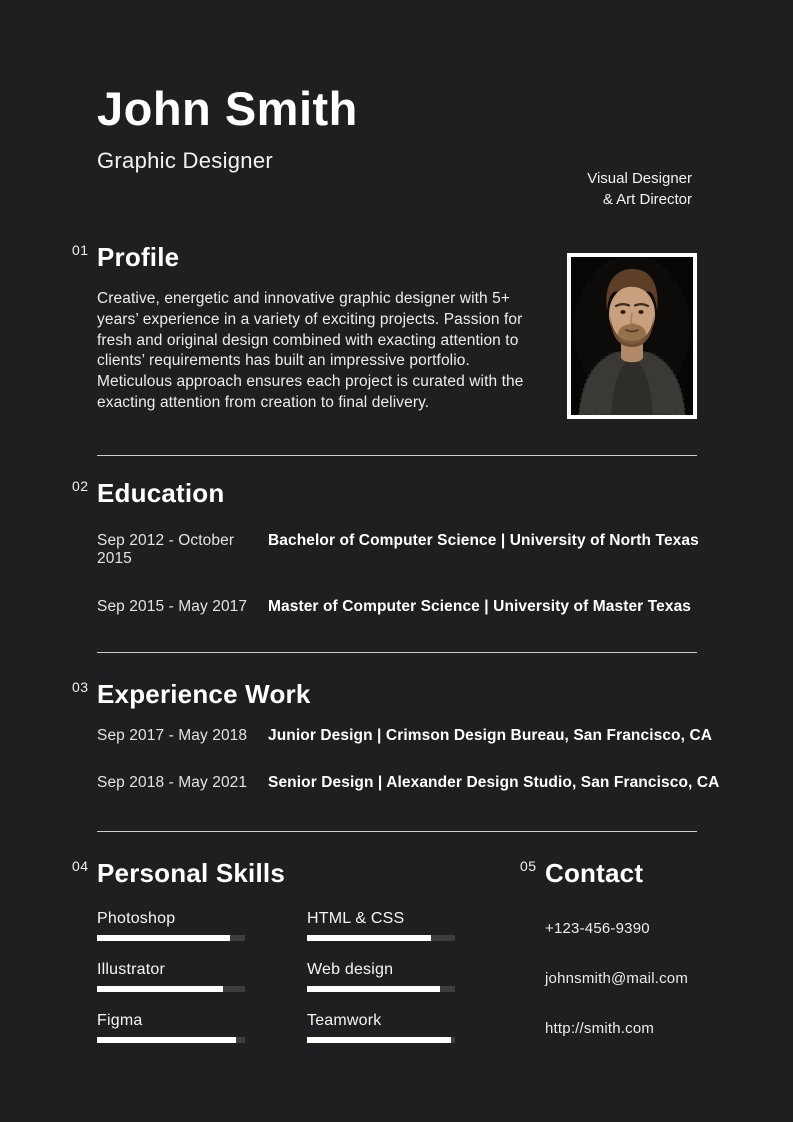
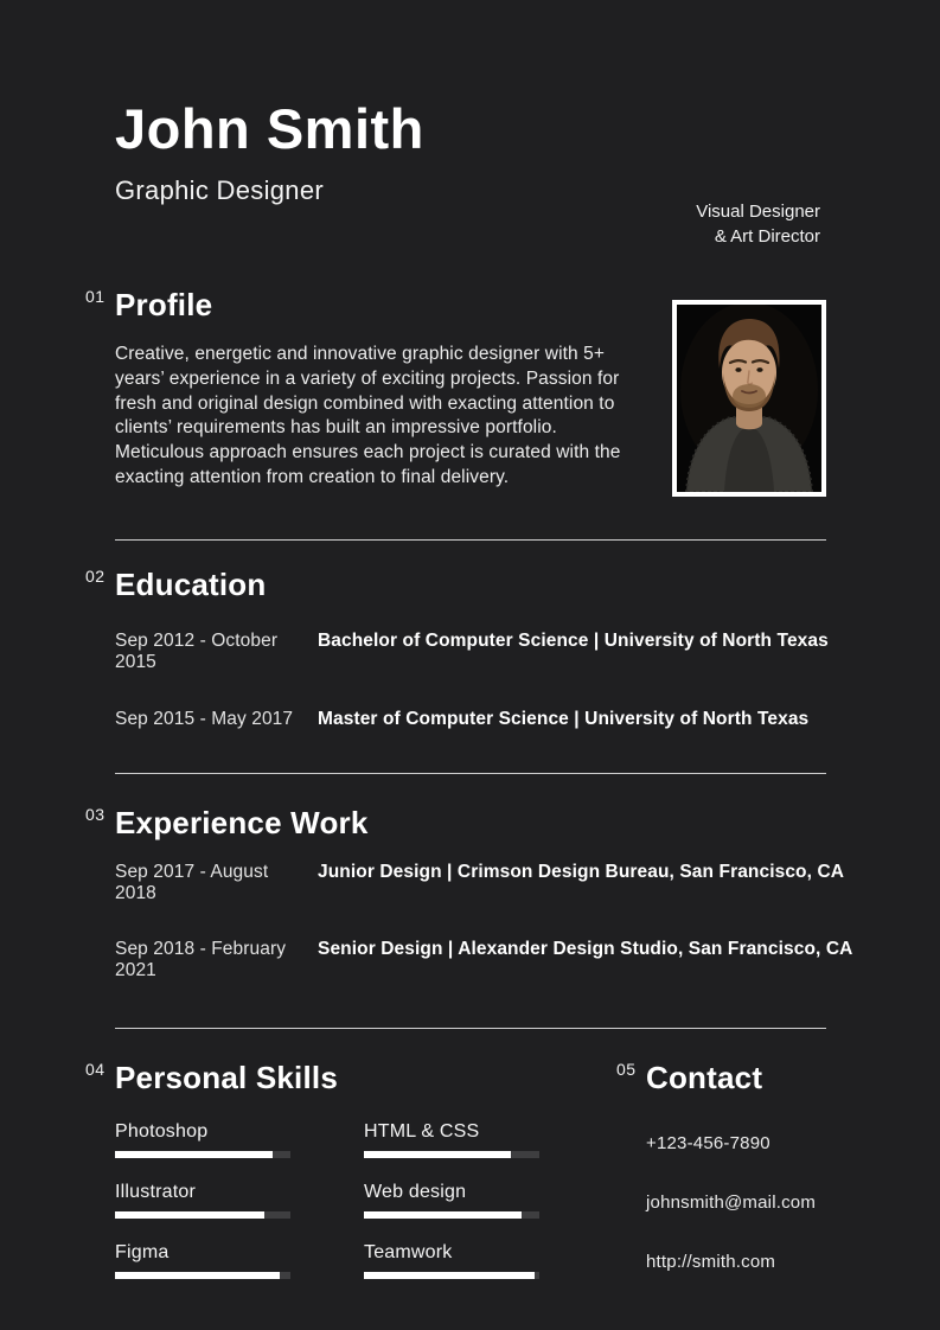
  John Smith
  Graphic Designer
  Visual Designer
  & Art Director
  01
  Profile
  Creative, energetic and innovative graphic designer with 5+ years’ experience in a variety of exciting projects. Passion for fresh and original design combined with exacting attention to clients’ requirements has built an impressive portfolio. Meticulous approach ensures each project is curated with the exacting attention from creation to final delivery.
  02
  Education
  Sep 2012 - October 2015
  Bachelor of Computer Science | University of North Texas
  Sep 2015 - May 2017
- Master of Computer Science | University of Master Texas
+ Master of Computer Science | University of North Texas
  03
  Experience Work
- Sep 2017 - May 2018
+ Sep 2017 - August 2018
  Junior Design | Crimson Design Bureau, San Francisco, CA
- Sep 2018 - May 2021
+ Sep 2018 - February 2021
  Senior Design | Alexander Design Studio, San Francisco, CA
  04
  Personal Skills
  Photoshop
  HTML & CSS
  Illustrator
  Web design
  Figma
  Teamwork
  05
  Contact
- +123-456-9390
+ +123-456-7890
  johnsmith@mail.com
  http://smith.com
